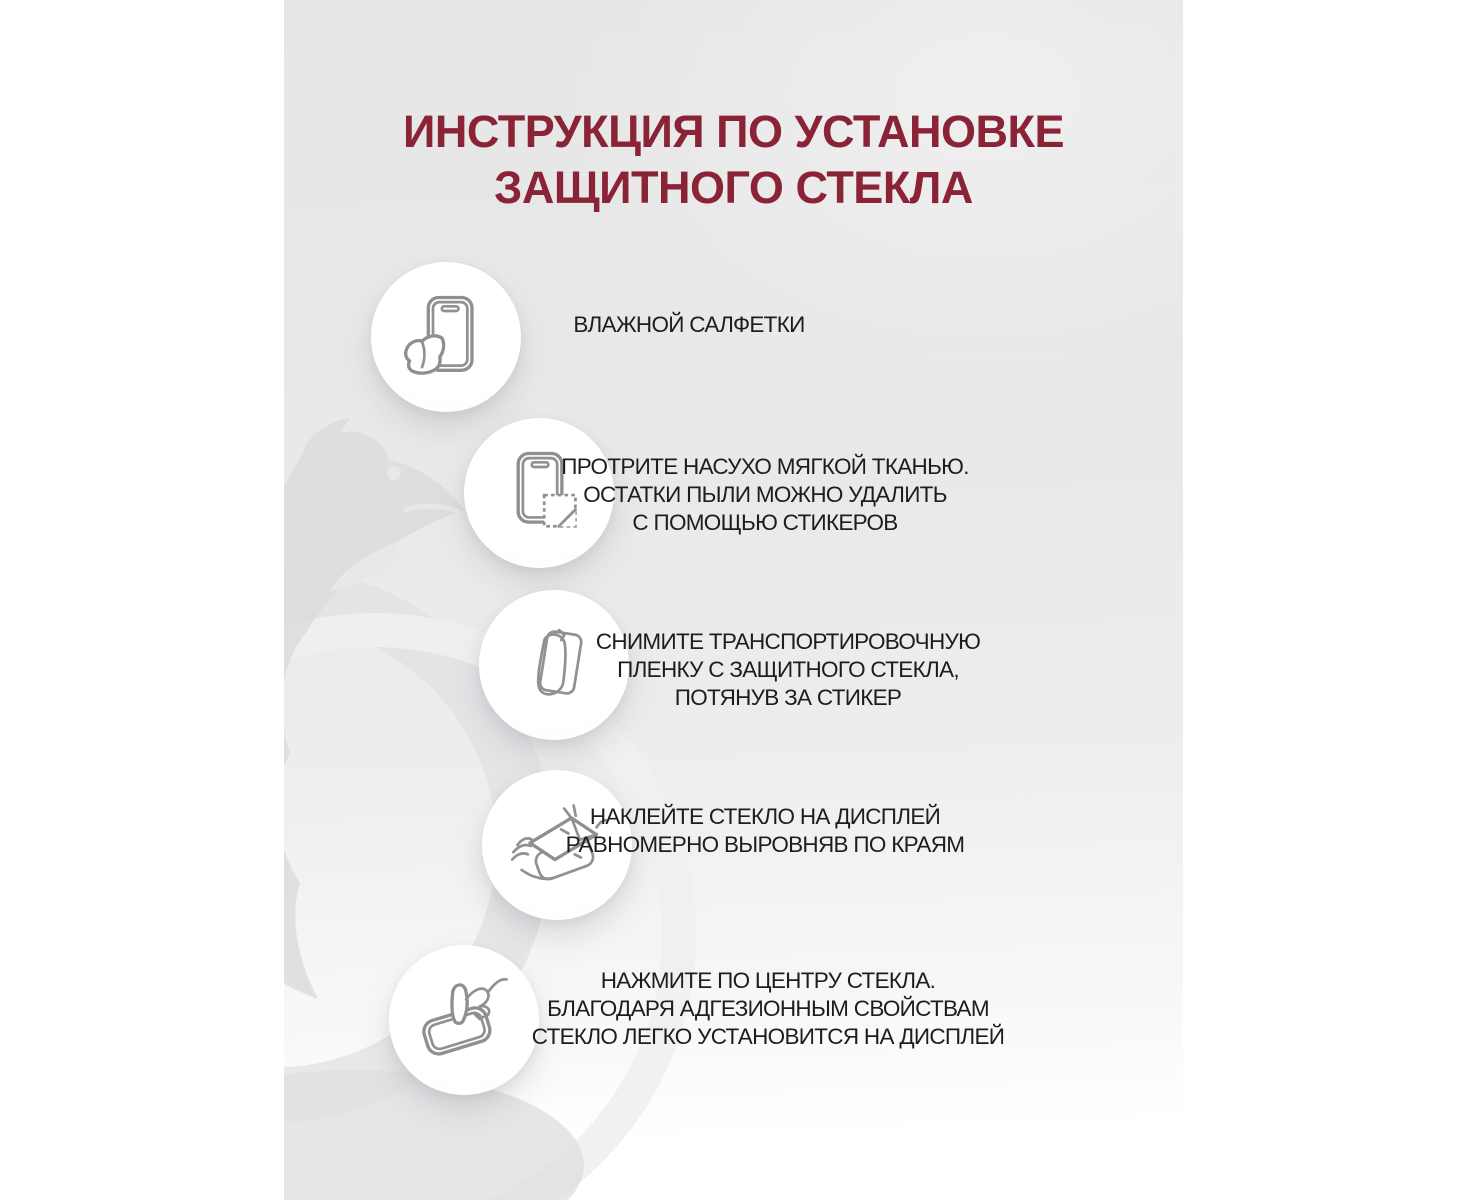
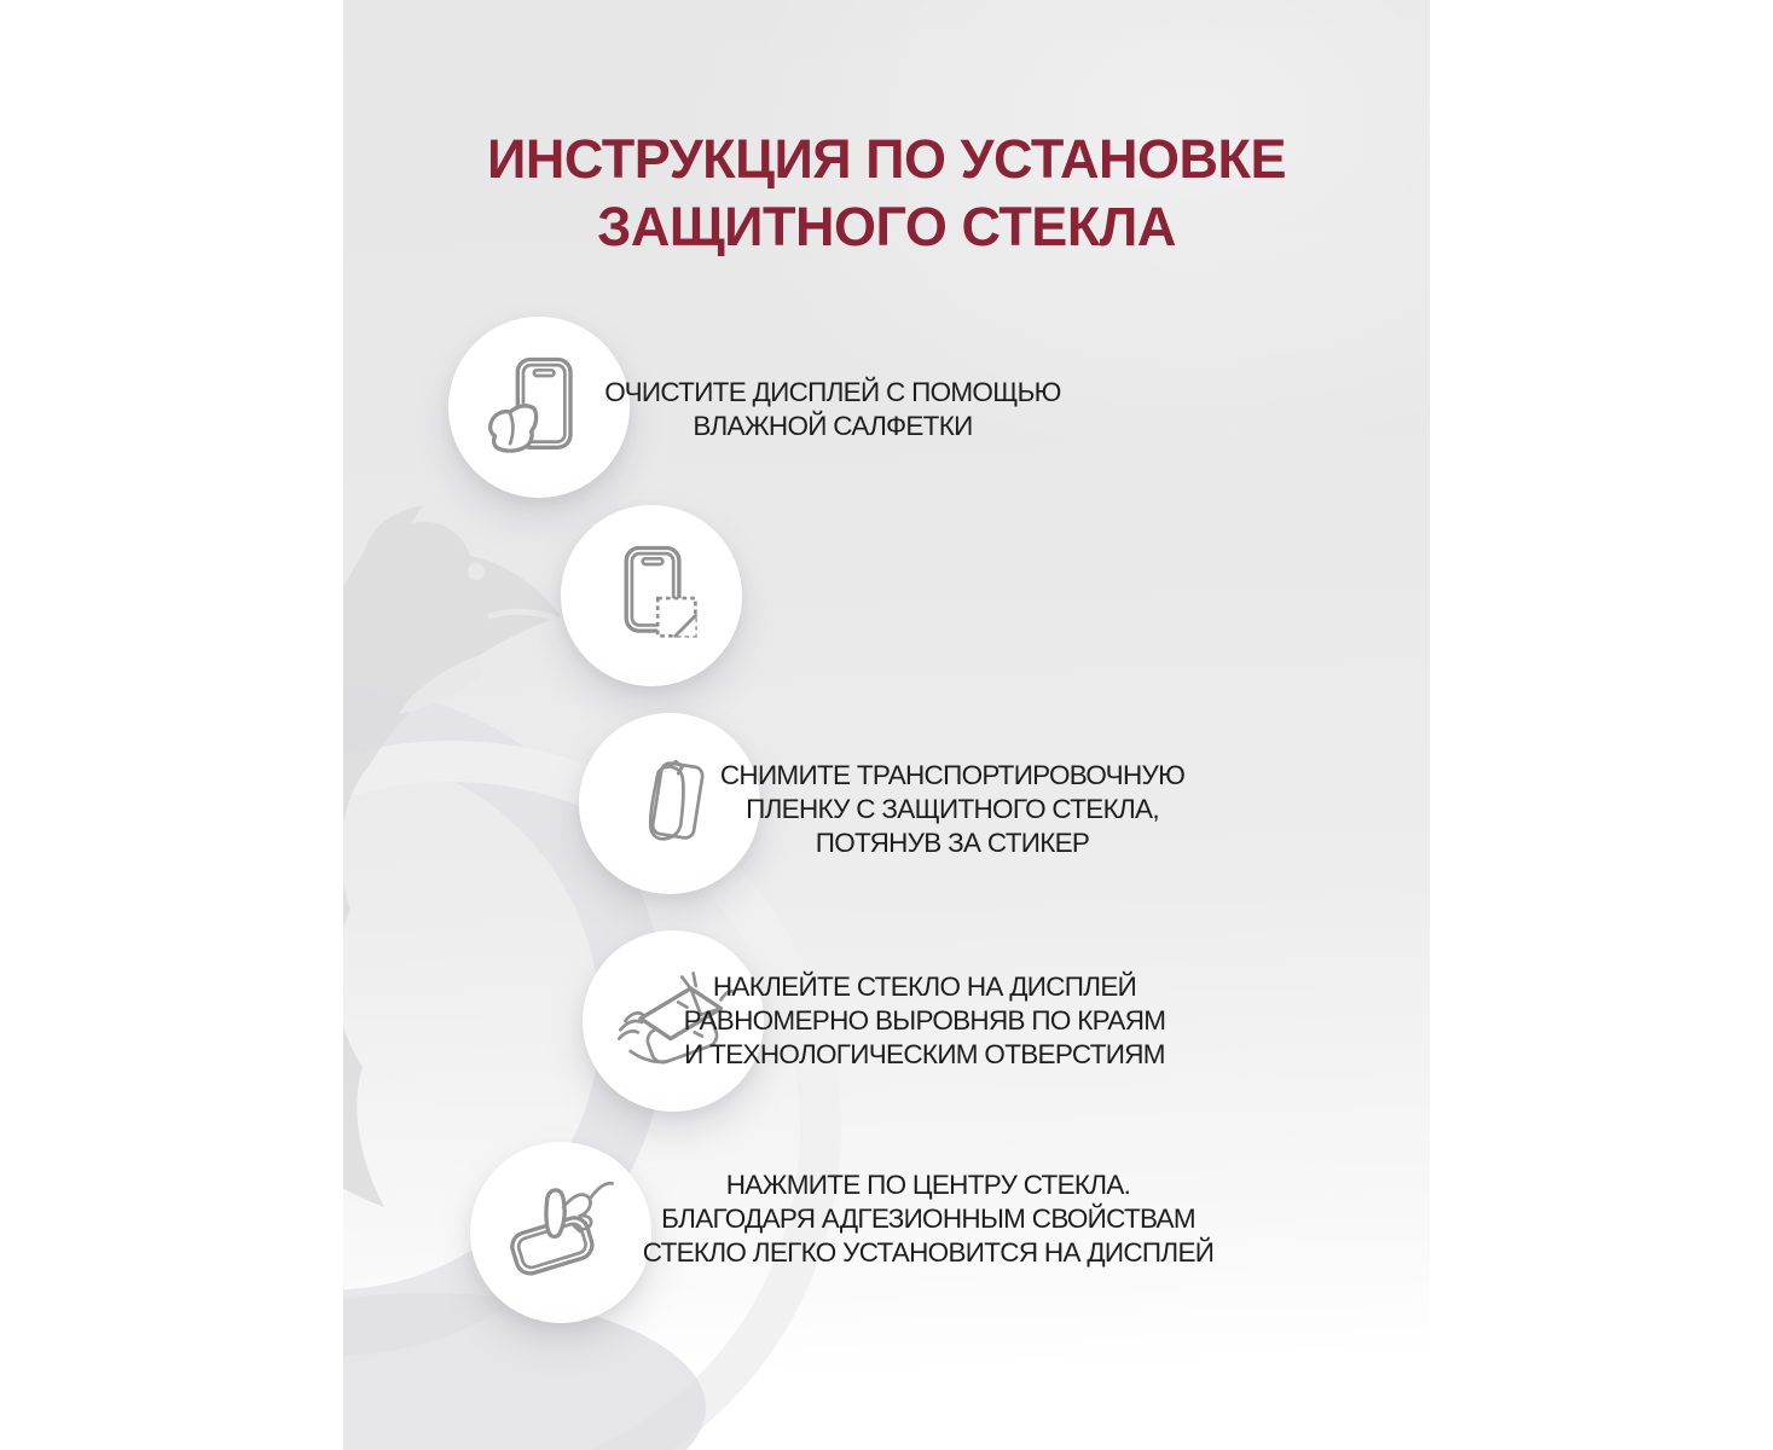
  ИНСТРУКЦИЯ ПО УСТАНОВКЕ
  ЗАЩИТНОГО СТЕКЛА
+ ОЧИСТИТЕ ДИСПЛЕЙ С ПОМОЩЬЮ
  ВЛАЖНОЙ САЛФЕТКИ
- ПРОТРИТЕ НАСУХО МЯГКОЙ ТКАНЬЮ.
- ОСТАТКИ ПЫЛИ МОЖНО УДАЛИТЬ
- С ПОМОЩЬЮ СТИКЕРОВ
  СНИМИТЕ ТРАНСПОРТИРОВОЧНУЮ
  ПЛЕНКУ С ЗАЩИТНОГО СТЕКЛА,
  ПОТЯНУВ ЗА СТИКЕР
  НАКЛЕЙТЕ СТЕКЛО НА ДИСПЛЕЙ
  РАВНОМЕРНО ВЫРОВНЯВ ПО КРАЯМ
+ И ТЕХНОЛОГИЧЕСКИМ ОТВЕРСТИЯМ
  НАЖМИТЕ ПО ЦЕНТРУ СТЕКЛА.
  БЛАГОДАРЯ АДГЕЗИОННЫМ СВОЙСТВАМ
  СТЕКЛО ЛЕГКО УСТАНОВИТСЯ НА ДИСПЛЕЙ
